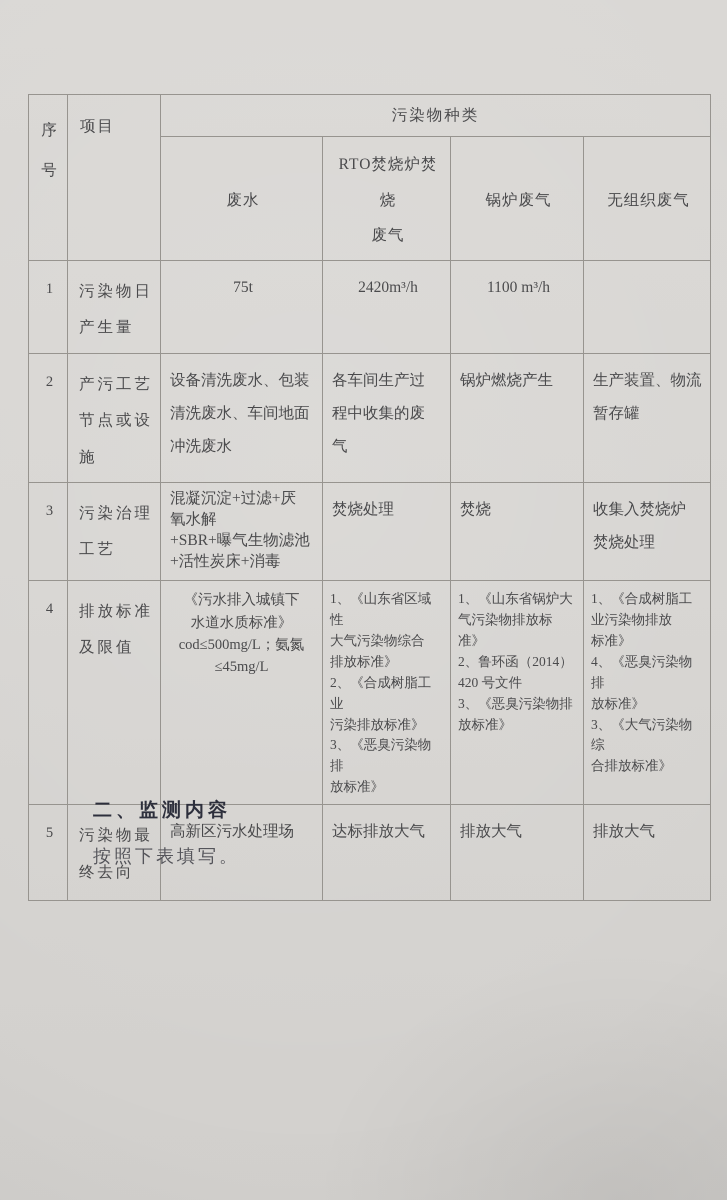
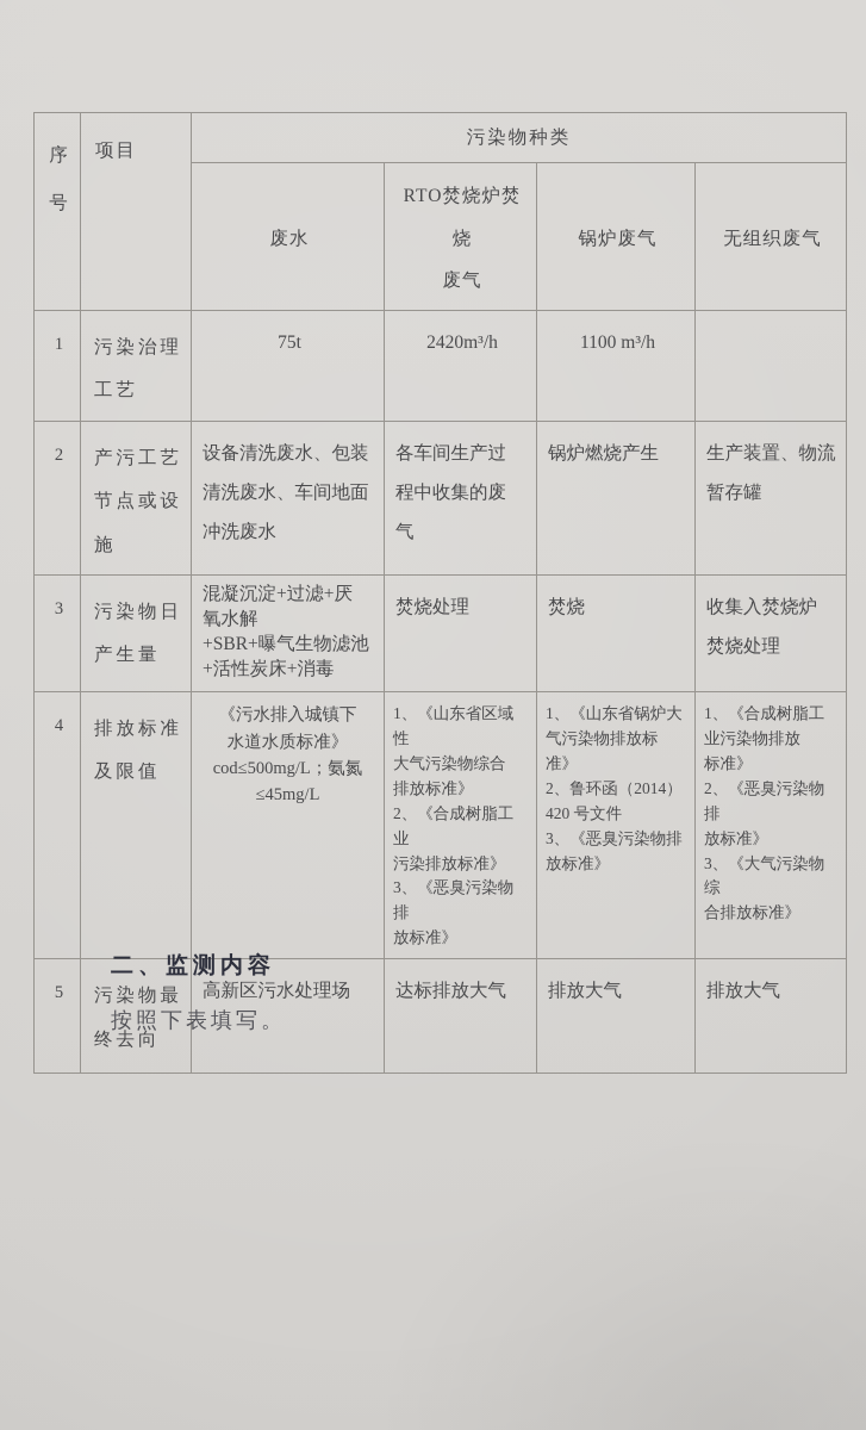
  序号	项目	污染物种类
  废水	RTO焚烧炉焚烧 废气	锅炉废气	无组织废气
- 1	污染物日 产生量	75t	2420m³/h	1100 m³/h
+ 1	污染治理 工艺	75t	2420m³/h	1100 m³/h
  2	产污工艺 节点或设 施	设备清洗废水、包装 清洗废水、车间地面 冲洗废水	各车间生产过 程中收集的废 气	锅炉燃烧产生	生产装置、物流 暂存罐
- 3	污染治理 工艺	混凝沉淀+过滤+厌 氧水解 +SBR+曝气生物滤池 +活性炭床+消毒	焚烧处理	焚烧	收集入焚烧炉 焚烧处理
+ 3	污染物日 产生量	混凝沉淀+过滤+厌 氧水解 +SBR+曝气生物滤池 +活性炭床+消毒	焚烧处理	焚烧	收集入焚烧炉 焚烧处理
- 4	排放标准 及限值	《污水排入城镇下 水道水质标准》 cod≤500mg/L；氨氮 ≤45mg/L	1、《山东省区域性 大气污染物综合 排放标准》 2、《合成树脂工业 污染排放标准》 3、《恶臭污染物排 放标准》	1、《山东省锅炉大 气污染物排放标 准》 2、鲁环函（2014） 420 号文件 3、《恶臭污染物排 放标准》	1、《合成树脂工 业污染物排放 标准》 4、《恶臭污染物排 放标准》 3、《大气污染物综 合排放标准》
+ 4	排放标准 及限值	《污水排入城镇下 水道水质标准》 cod≤500mg/L；氨氮 ≤45mg/L	1、《山东省区域性 大气污染物综合 排放标准》 2、《合成树脂工业 污染排放标准》 3、《恶臭污染物排 放标准》	1、《山东省锅炉大 气污染物排放标 准》 2、鲁环函（2014） 420 号文件 3、《恶臭污染物排 放标准》	1、《合成树脂工 业污染物排放 标准》 2、《恶臭污染物排 放标准》 3、《大气污染物综 合排放标准》
  5	污染物最 终去向	高新区污水处理场	达标排放大气	排放大气	排放大气
  二、监测内容
  按照下表填写。
